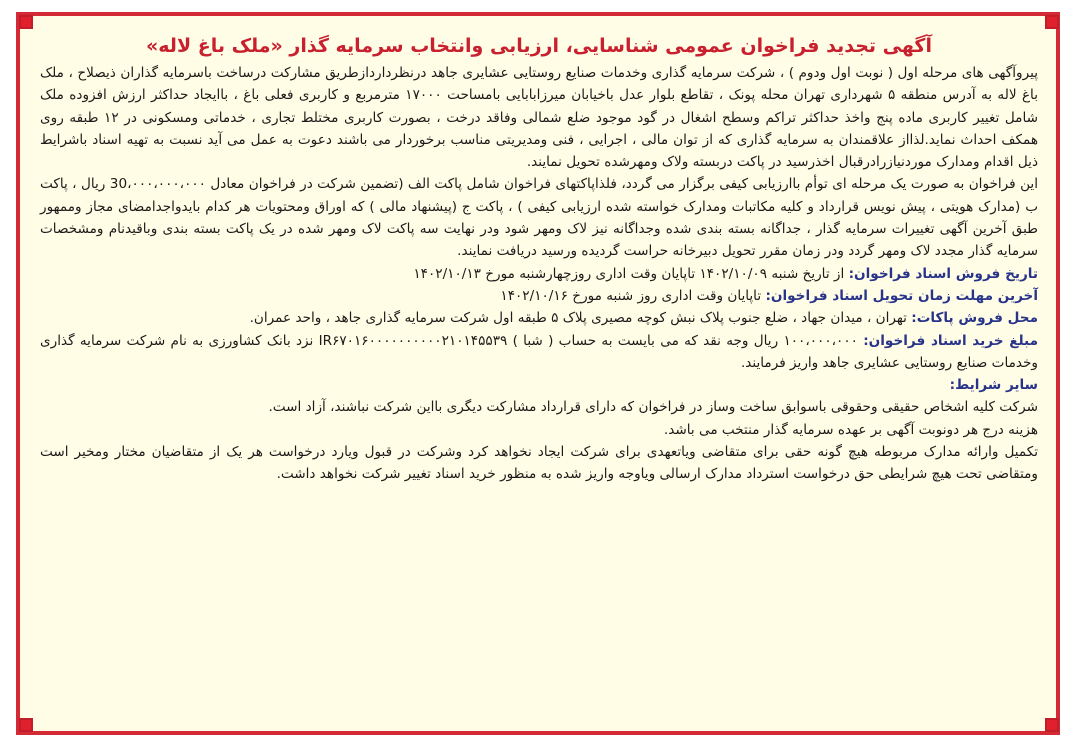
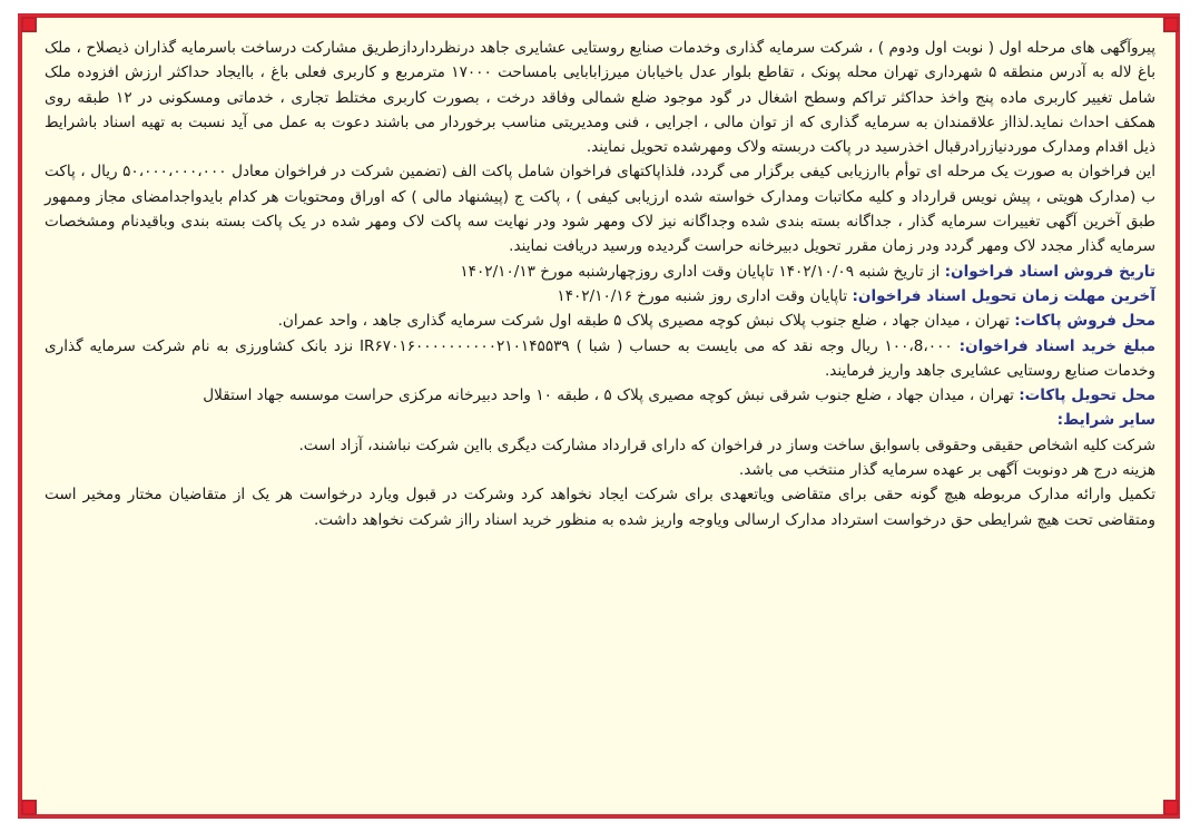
- آگهی تجدید فراخوان عمومی شناسایی، ارزیابی وانتخاب سرمایه گذار «ملک باغ لاله»
  پیروآگهی های مرحله اول ( نوبت اول ودوم ) ، شرکت سرمایه گذاری وخدمات صنایع روستایی عشایری جاهد درنظرداردازطریق مشارکت درساخت باسرمایه گذاران ذیصلاح ، ملک باغ لاله به آدرس منطقه ۵ شهرداری تهران محله پونک ، تقاطع بلوار عدل باخیابان میرزابابایی بامساحت ۱۷۰۰۰ مترمربع و کاربری فعلی باغ ، باایجاد حداکثر ارزش افزوده ملک شامل تغییر کاربری ماده پنج واخذ حداکثر تراکم وسطح اشغال در گود موجود ضلع شمالی وفاقد درخت ، بصورت کاربری مختلط تجاری ، خدماتی ومسکونی در ۱۲ طبقه روی همکف احداث نماید.لذااز علاقمندان به سرمایه گذاری که از توان مالی ، اجرایی ، فنی ومدیریتی مناسب برخوردار می باشند دعوت به عمل می آید نسبت به تهیه اسناد باشرایط ذیل اقدام ومدارک موردنیازرادرقبال اخذرسید در پاکت دربسته ولاک ومهرشده تحویل نمایند.
- این فراخوان به صورت یک مرحله ای توأم باارزیابی کیفی برگزار می گردد، فلذاپاکتهای فراخوان شامل پاکت الف (تضمین شرکت در فراخوان معادل 30،۰۰۰،۰۰۰،۰۰۰ ریال ، پاکت ب (مدارک هویتی ، پیش نویس قرارداد و کلیه مکاتبات ومدارک خواسته شده ارزیابی کیفی ) ، پاکت ج (پیشنهاد مالی ) که اوراق ومحتویات هر کدام بایدواجدامضای مجاز وممهور طبق آخرین آگهی تغییرات سرمایه گذار ، جداگانه بسته بندی شده وجداگانه نیز لاک ومهر شود ودر نهایت سه پاکت لاک ومهر شده در یک پاکت بسته بندی وباقیدنام ومشخصات سرمایه گذار مجدد لاک ومهر گردد ودر زمان مقرر تحویل دبیرخانه حراست گردیده ورسید دریافت نمایند.
+ این فراخوان به صورت یک مرحله ای توأم باارزیابی کیفی برگزار می گردد، فلذاپاکتهای فراخوان شامل پاکت الف (تضمین شرکت در فراخوان معادل ۵۰،۰۰۰،۰۰۰،۰۰۰ ریال ، پاکت ب (مدارک هویتی ، پیش نویس قرارداد و کلیه مکاتبات ومدارک خواسته شده ارزیابی کیفی ) ، پاکت ج (پیشنهاد مالی ) که اوراق ومحتویات هر کدام بایدواجدامضای مجاز وممهور طبق آخرین آگهی تغییرات سرمایه گذار ، جداگانه بسته بندی شده وجداگانه نیز لاک ومهر شود ودر نهایت سه پاکت لاک ومهر شده در یک پاکت بسته بندی وباقیدنام ومشخصات سرمایه گذار مجدد لاک ومهر گردد ودر زمان مقرر تحویل دبیرخانه حراست گردیده ورسید دریافت نمایند.
  تاریخ فروش اسناد فراخوان: از تاریخ شنبه ۱۴۰۲/۱۰/۰۹ تاپایان وقت اداری روزچهارشنبه مورخ ۱۴۰۲/۱۰/۱۳
  آخرین مهلت زمان تحویل اسناد فراخوان: تاپایان وقت اداری روز شنبه مورخ ۱۴۰۲/۱۰/۱۶
  محل فروش پاکات: تهران ، میدان جهاد ، ضلع جنوب پلاک نبش کوچه مصیری پلاک ۵ طبقه اول شرکت سرمایه گذاری جاهد ، واحد عمران.
- مبلغ خرید اسناد فراخوان: ۱۰۰،۰۰۰،۰۰۰ ریال وجه نقد که می بایست به حساب ( شبا ) IR۶۷۰۱۶۰۰۰۰۰۰۰۰۰۰۲۱۰۱۴۵۵۳۹ نزد بانک کشاورزی به نام شرکت سرمایه گذاری وخدمات صنایع روستایی عشایری جاهد واریز فرمایند.
+ مبلغ خرید اسناد فراخوان: ۱۰۰،8،۰۰۰ ریال وجه نقد که می بایست به حساب ( شبا ) IR۶۷۰۱۶۰۰۰۰۰۰۰۰۰۰۲۱۰۱۴۵۵۳۹ نزد بانک کشاورزی به نام شرکت سرمایه گذاری وخدمات صنایع روستایی عشایری جاهد واریز فرمایند.
+ محل تحویل پاکات: تهران ، میدان جهاد ، ضلع جنوب شرقی نبش کوچه مصیری پلاک ۵ ، طبقه ۱۰ واحد دبیرخانه مرکزی حراست موسسه جهاد استقلال
  سایر شرایط:
  شرکت کلیه اشخاص حقیقی وحقوقی باسوابق ساخت وساز در فراخوان که دارای قرارداد مشارکت دیگری بااین شرکت نباشند، آزاد است.
  هزینه درج هر دونوبت آگهی بر عهده سرمایه گذار منتخب می باشد.
- تکمیل وارائه مدارک مربوطه هیچ گونه حقی برای متقاضی ویاتعهدی برای شرکت ایجاد نخواهد کرد وشرکت در قبول ویارد درخواست هر یک از متقاضیان مختار ومخیر است ومتقاضی تحت هیچ شرایطی حق درخواست استرداد مدارک ارسالی ویاوجه واریز شده به منظور خرید اسناد تغییر شرکت نخواهد داشت.
+ تکمیل وارائه مدارک مربوطه هیچ گونه حقی برای متقاضی ویاتعهدی برای شرکت ایجاد نخواهد کرد وشرکت در قبول ویارد درخواست هر یک از متقاضیان مختار ومخیر است ومتقاضی تحت هیچ شرایطی حق درخواست استرداد مدارک ارسالی ویاوجه واریز شده به منظور خرید اسناد رااز شرکت نخواهد داشت.
